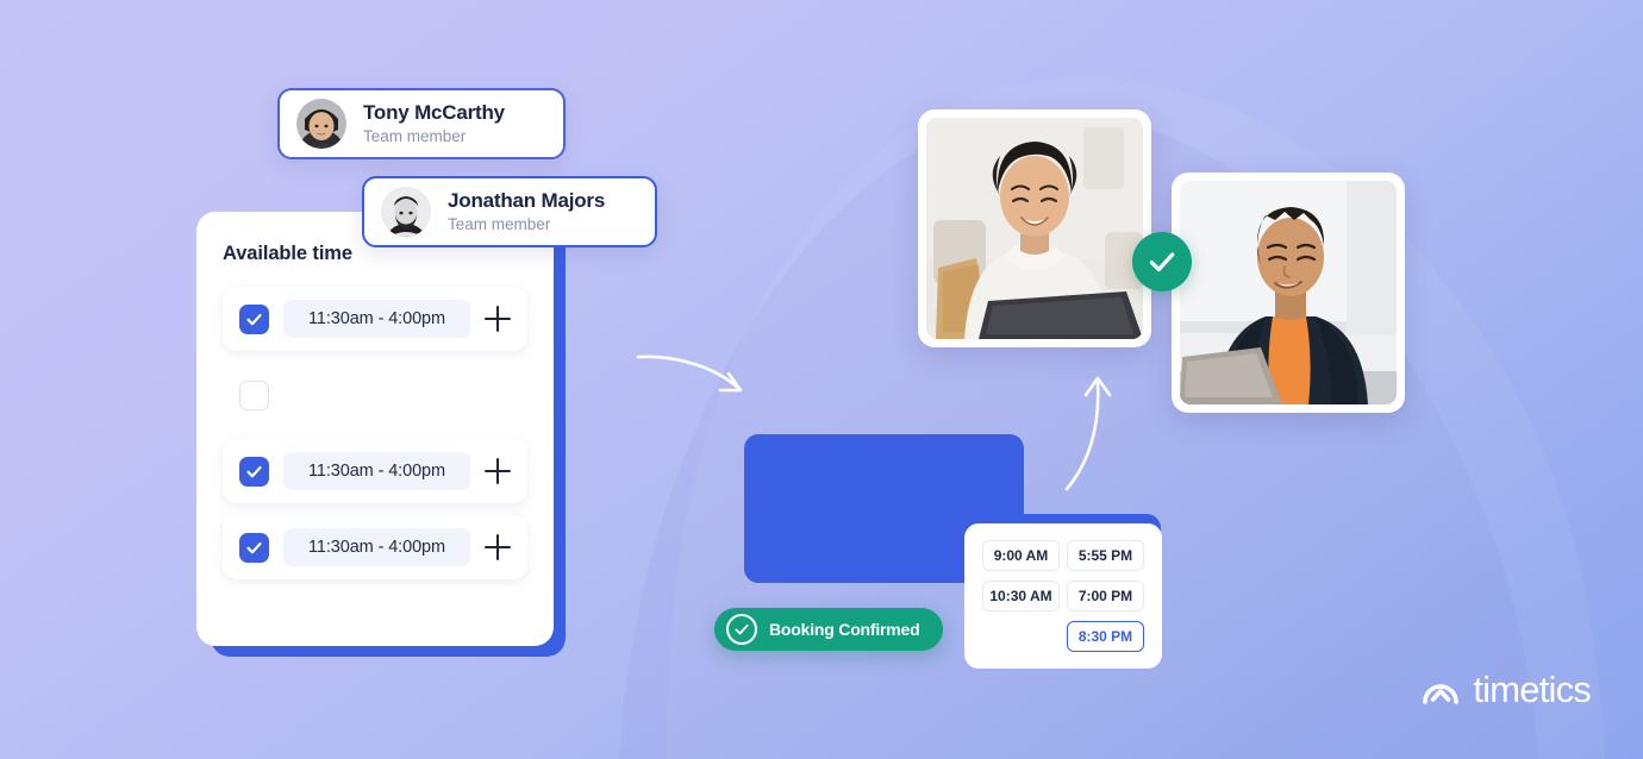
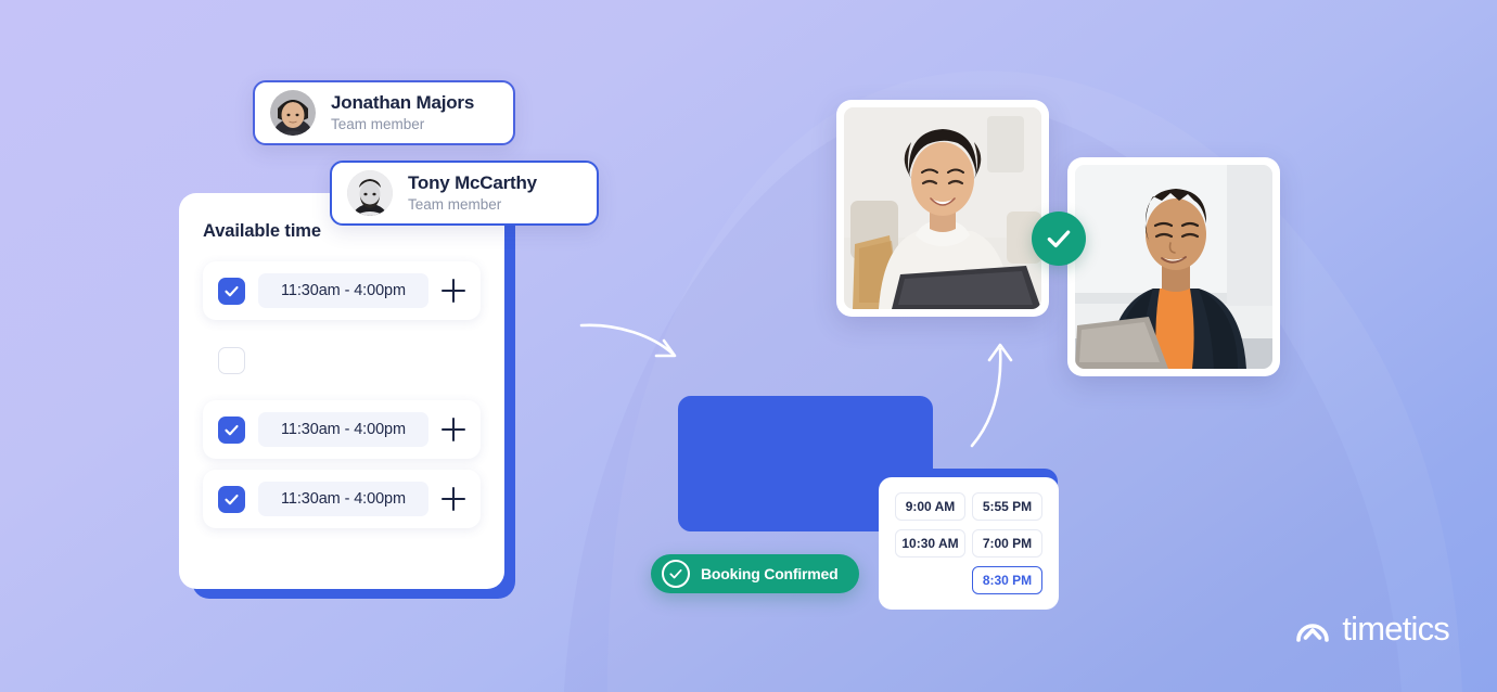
  Available time
  11:30am - 4:00pm
  11:30am - 4:00pm
  11:30am - 4:00pm
- Tony McCarthy
+ Jonathan Majors
  Team member
- Jonathan Majors
+ Tony McCarthy
  Team member
  9:00 AM
  5:55 PM
  10:30 AM
  7:00 PM
  8:30 PM
  Booking Confirmed
  timetics
